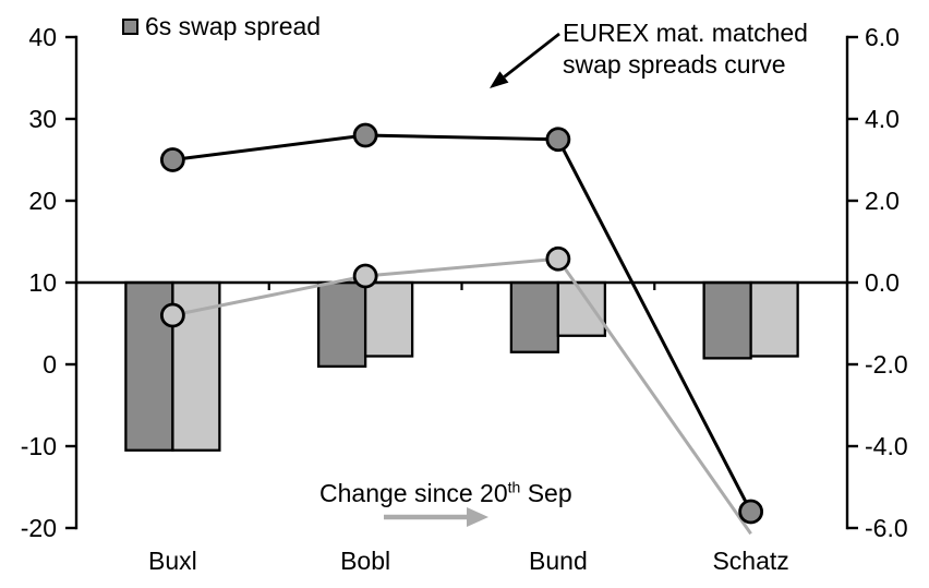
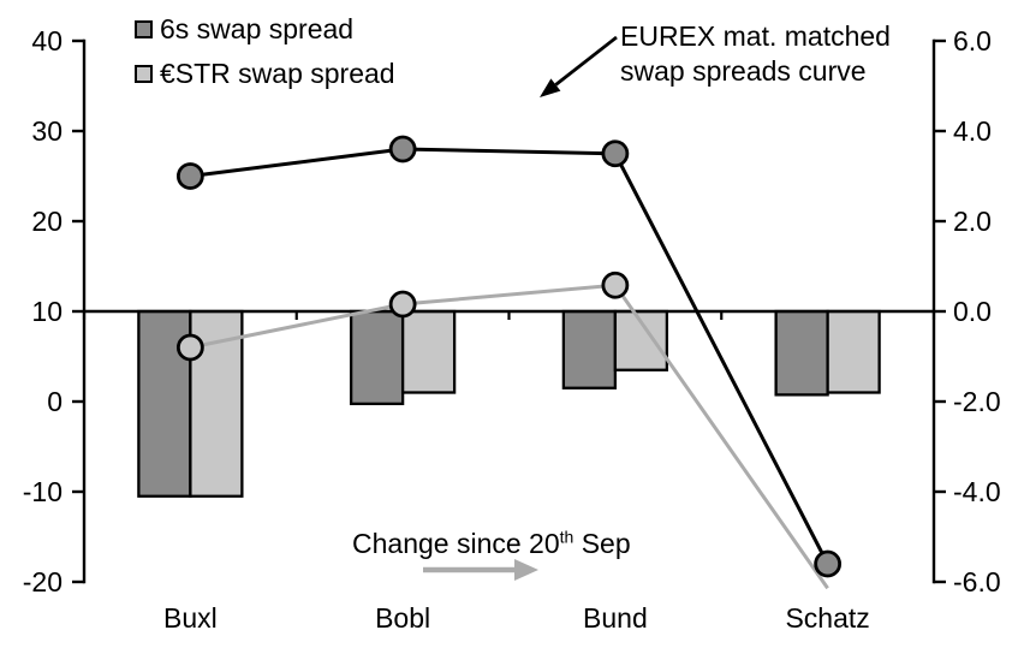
  40
  30
  20
  10
  0
  -10
  -20
  6.0
  4.0
  2.0
  0.0
  -2.0
  -4.0
  -6.0
  Buxl
  Bobl
  Bund
  Schatz
  6s swap spread
+ €STR swap spread
  EUREX mat. matched
  swap spreads curve
  Change since 20th Sep
